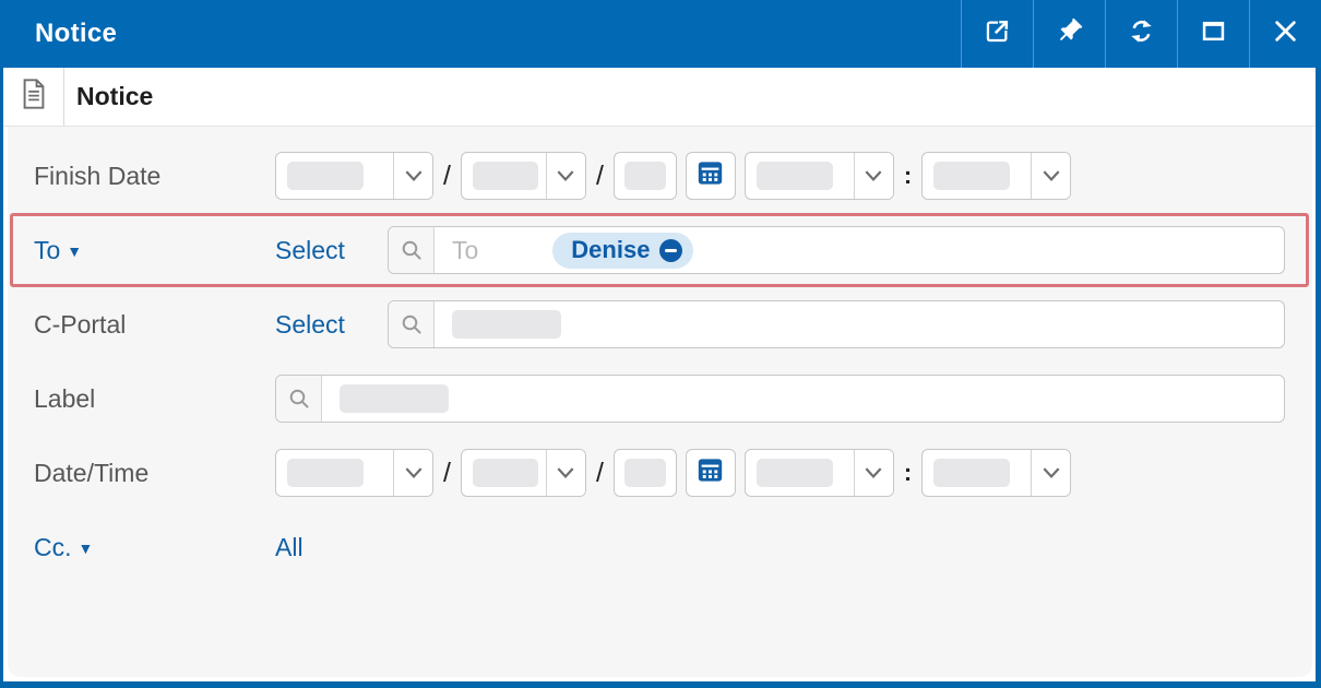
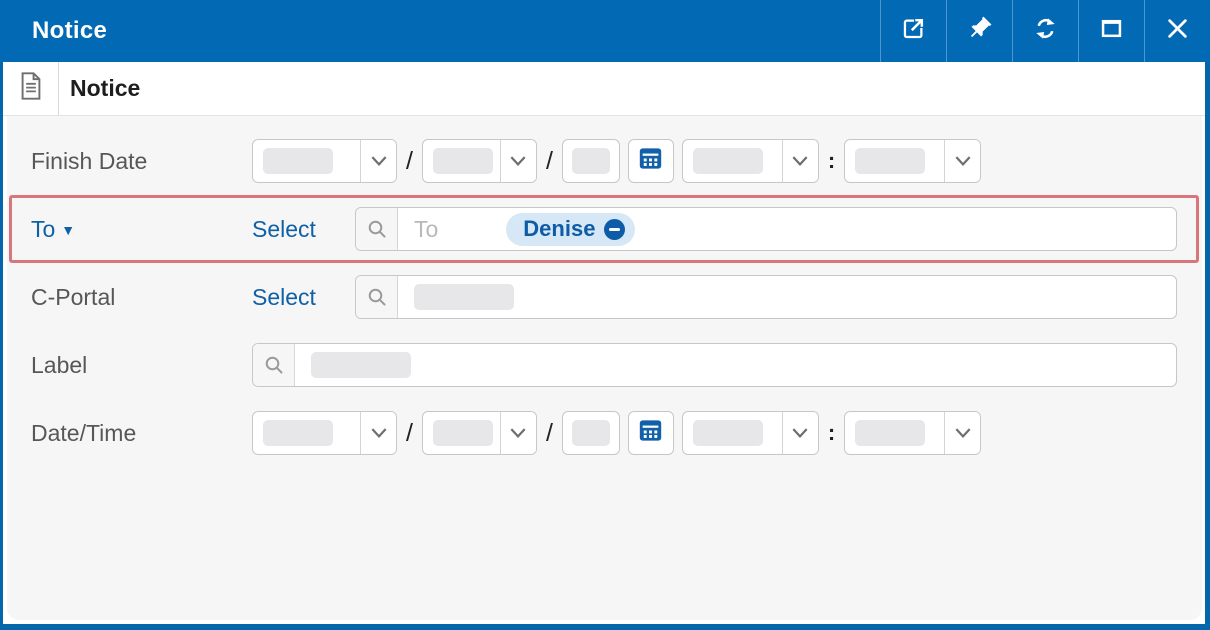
  Notice
  Notice
  Finish Date
  /
  /
  :
  To ▼
  Select
  To
  Denise
  C-Portal
  Select
  Label
  Date/Time
  /
  /
  :
- Cc. ▼
- All
